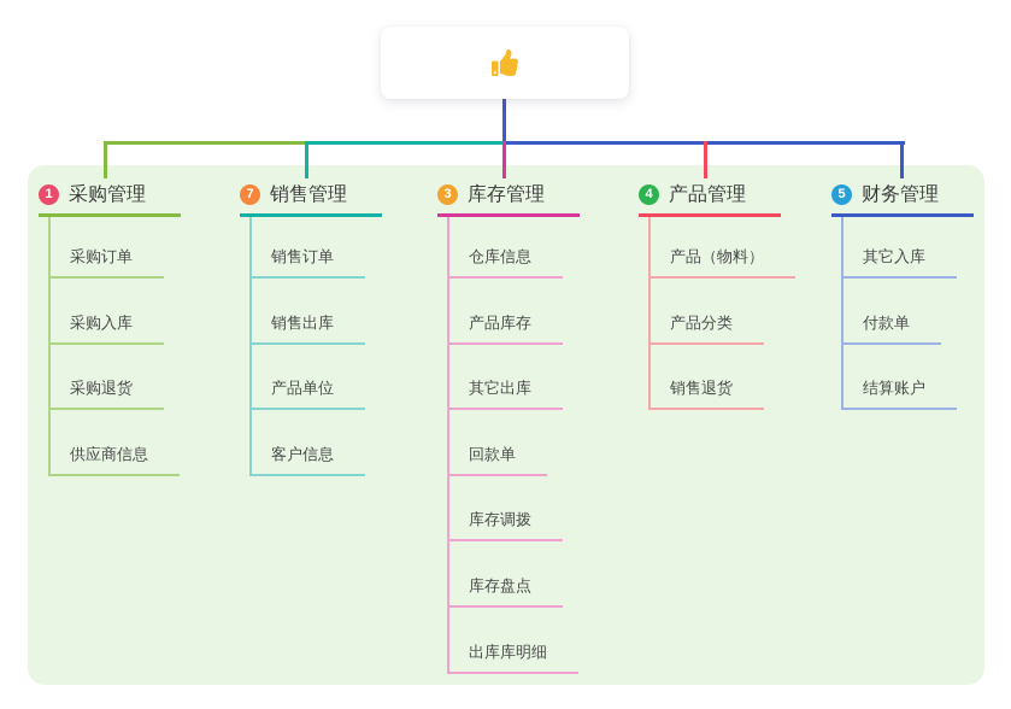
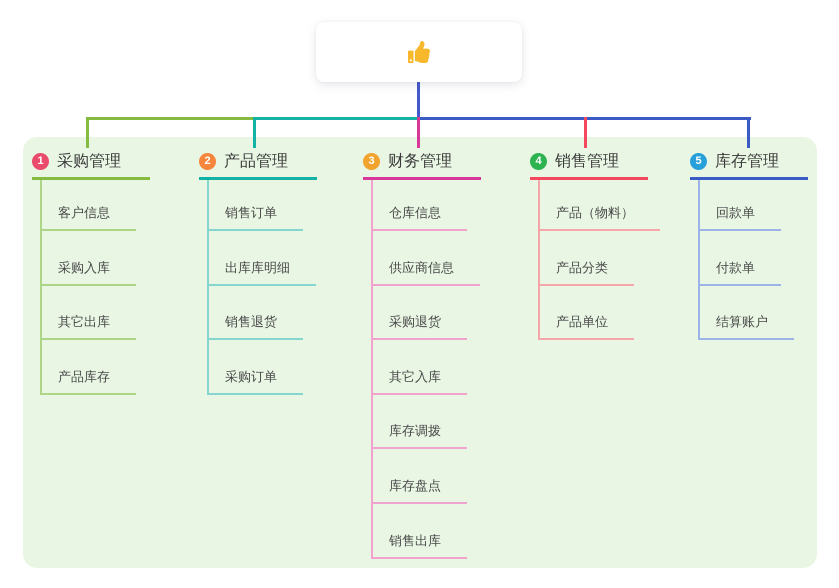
  1
  采购管理
- 采购订单
+ 客户信息
  采购入库
- 采购退货
+ 其它出库
- 供应商信息
+ 产品库存
- 7
+ 2
- 销售管理
+ 产品管理
  销售订单
- 销售出库
+ 出库库明细
- 产品单位
+ 销售退货
- 客户信息
+ 采购订单
  3
- 库存管理
+ 财务管理
  仓库信息
- 产品库存
+ 供应商信息
- 其它出库
+ 采购退货
- 回款单
+ 其它入库
  库存调拨
  库存盘点
- 出库库明细
+ 销售出库
  4
- 产品管理
+ 销售管理
  产品（物料）
  产品分类
- 销售退货
+ 产品单位
  5
- 财务管理
+ 库存管理
- 其它入库
+ 回款单
  付款单
  结算账户
